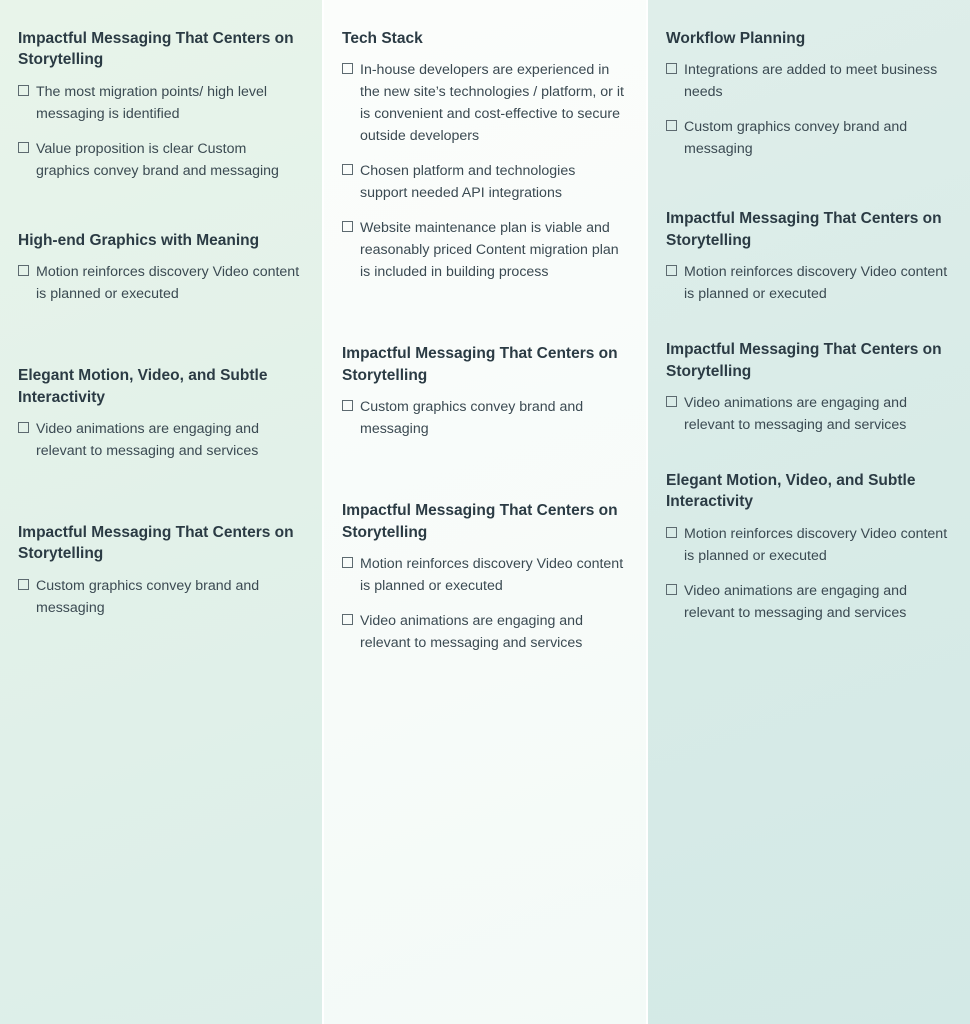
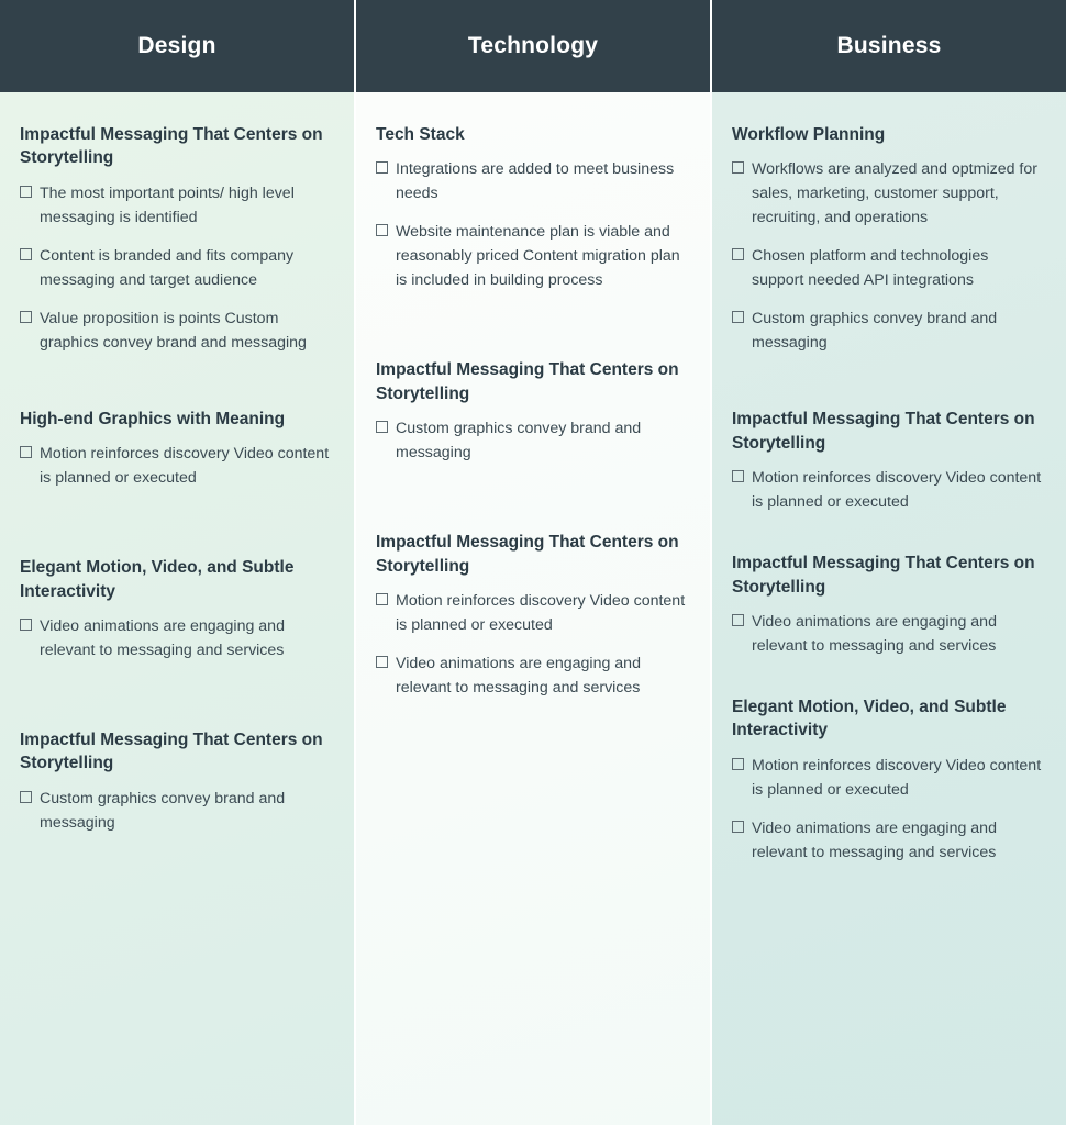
+ Design
+ Technology
+ Business
  Impactful Messaging That Centers on Storytelling
- The most migration points/ high level messaging is identified
+ The most important points/ high level messaging is identified
+ Content is branded and fits company messaging and target audience
- Value proposition is clear Custom graphics convey brand and messaging
+ Value proposition is points Custom graphics convey brand and messaging
  High-end Graphics with Meaning
  Motion reinforces discovery Video content is planned or executed
  Elegant Motion, Video, and Subtle Interactivity
  Video animations are engaging and relevant to messaging and services
  Impactful Messaging That Centers on Storytelling
  Custom graphics convey brand and messaging
  Tech Stack
- In-house developers are experienced in the new site’s technologies / platform, or it is convenient and cost-effective to secure outside developers
- Chosen platform and technologies support needed API integrations
+ Integrations are added to meet business needs
  Website maintenance plan is viable and reasonably priced Content migration plan is included in building process
  Impactful Messaging That Centers on Storytelling
  Custom graphics convey brand and messaging
  Impactful Messaging That Centers on Storytelling
  Motion reinforces discovery Video content is planned or executed
  Video animations are engaging and relevant to messaging and services
  Workflow Planning
+ Workflows are analyzed and optmized for sales, marketing, customer support, recruiting, and operations
- Integrations are added to meet business needs
+ Chosen platform and technologies support needed API integrations
  Custom graphics convey brand and messaging
  Impactful Messaging That Centers on Storytelling
  Motion reinforces discovery Video content is planned or executed
  Impactful Messaging That Centers on Storytelling
  Video animations are engaging and relevant to messaging and services
  Elegant Motion, Video, and Subtle Interactivity
  Motion reinforces discovery Video content is planned or executed
  Video animations are engaging and relevant to messaging and services
